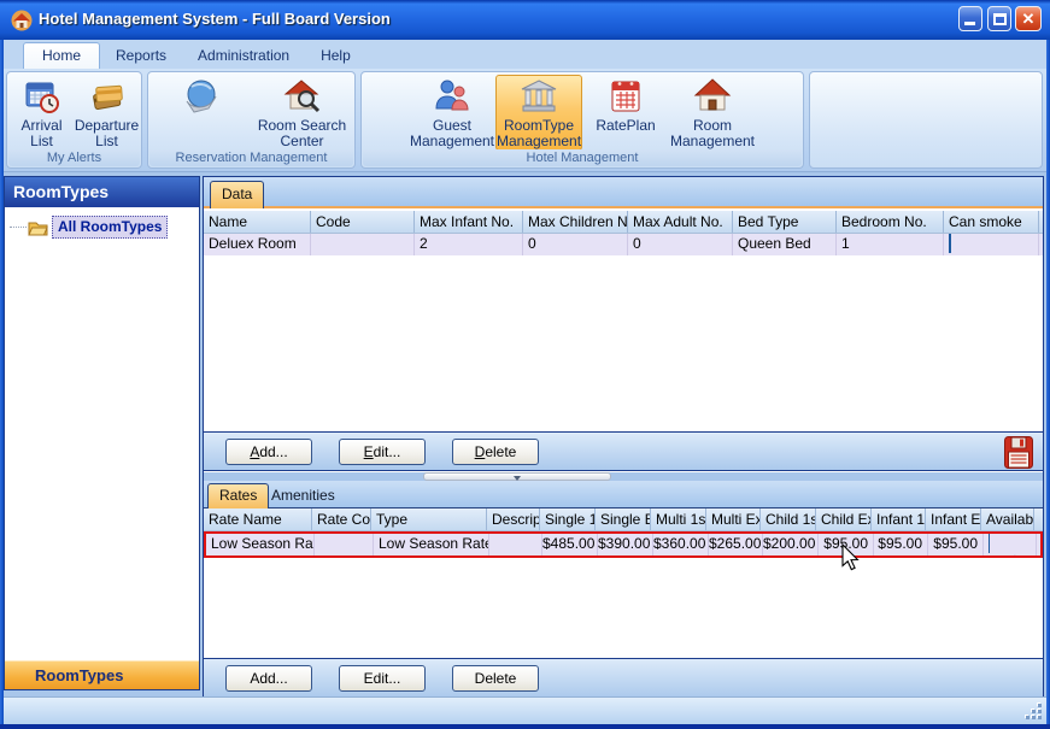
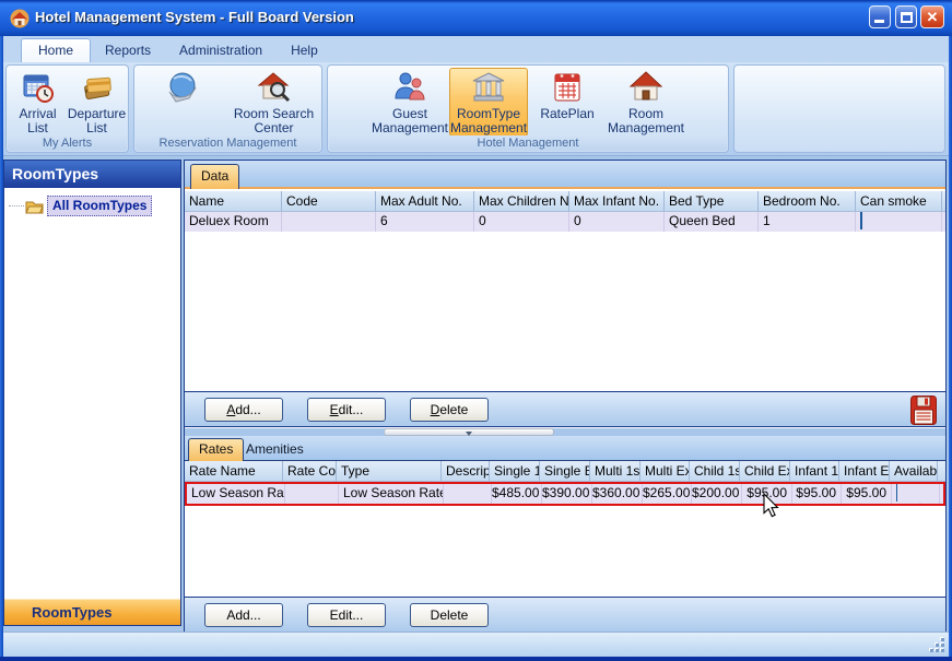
  Hotel Management System - Full Board Version
  ✕
  Home
  Reports
  Administration
  Help
  Arrival List
  Departure List
  My Alerts
  Room Search Center
  Reservation Management
  Guest Management
  RoomType Management
  RatePlan
  Room Management
  Hotel Management
  RoomTypes
  All RoomTypes
  RoomTypes
  Data
  Name
  Code
- Max Infant No.
+ Max Adult No.
  Max Children N
- Max Adult No.
+ Max Infant No.
  Bed Type
  Bedroom No.
  Can smoke
  Deluex Room
- 2
+ 6
  0
  0
  Queen Bed
  1
  Add...
  Edit...
  Delete
  Rates
  Amenities
  Rate Name
  Rate Co
  Type
  Descrip
  Single 1
  Single E
  Multi 1s
  Multi Ex
  Child 1s
  Child Ex
  Infant 1
  Infant E
  Availab
  Low Season Ra
  Low Season Rate
  $485.00
  $390.00
  $360.00
  $265.00
  $200.00
  $95.00
  $95.00
  $95.00
  Add...
  Edit...
  Delete
